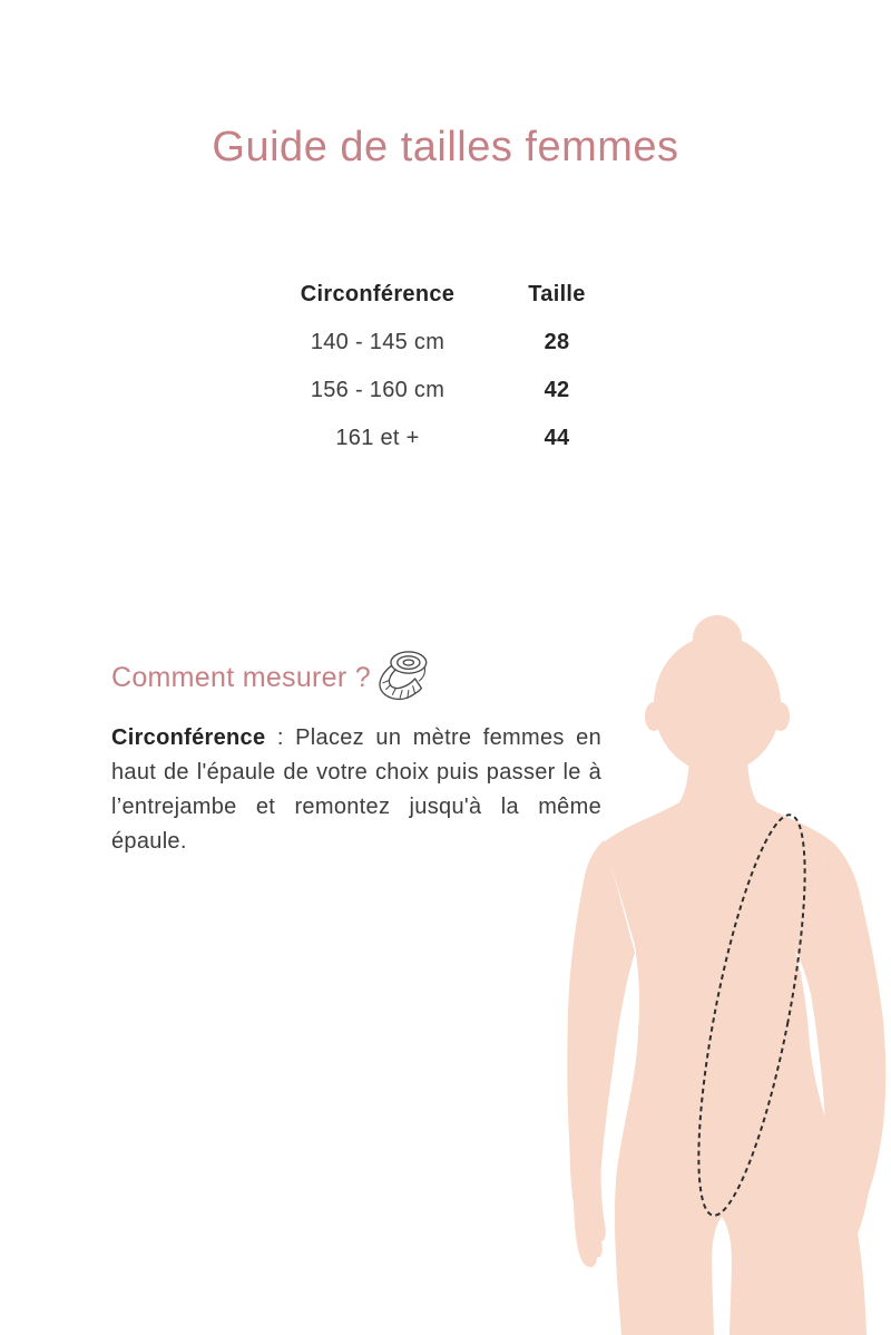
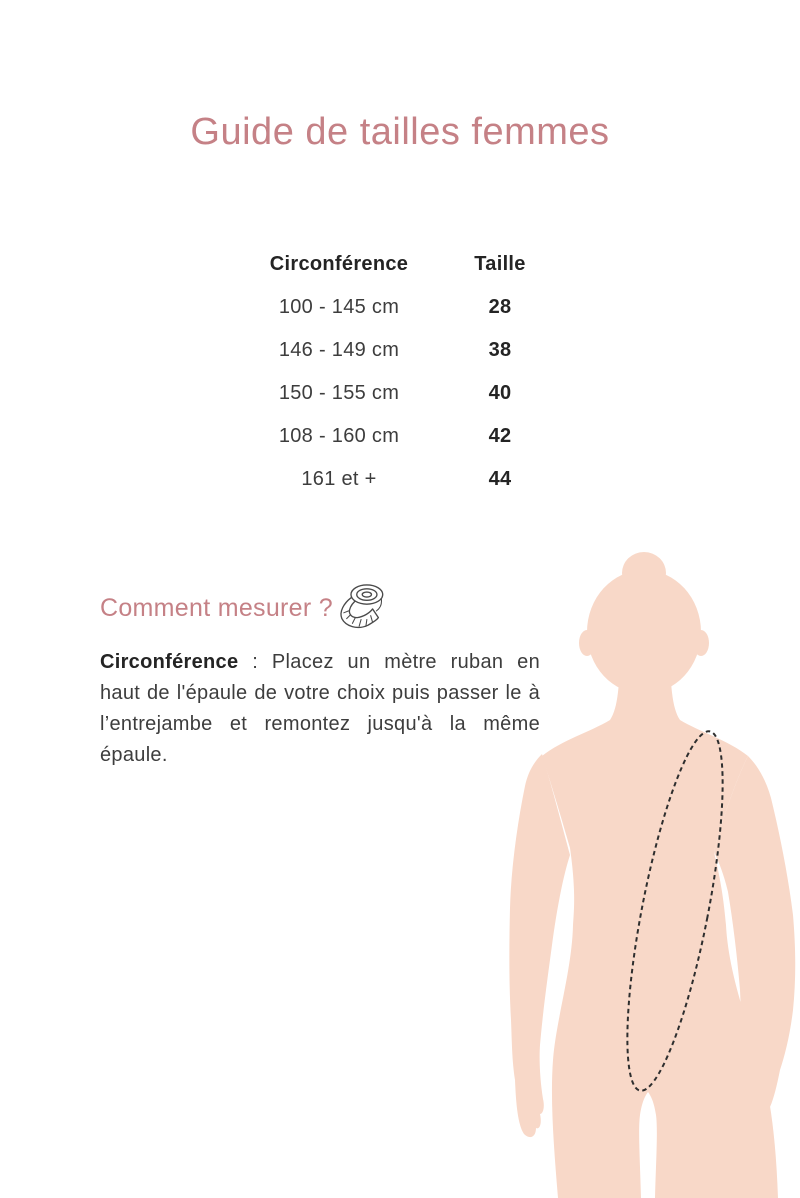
  Guide de tailles femmes
  Circonférence
  Taille
- 140 - 145 cm
+ 100 - 145 cm
  28
+ 146 - 149 cm
+ 38
+ 150 - 155 cm
+ 40
- 156 - 160 cm
+ 108 - 160 cm
  42
  161 et +
  44
  Comment mesurer ?
- Circonférence : Placez un mètre femmes en
+ Circonférence : Placez un mètre ruban en
  haut de l'épaule de votre choix puis passer le à
  l’entrejambe et remontez jusqu'à la même
  épaule.
